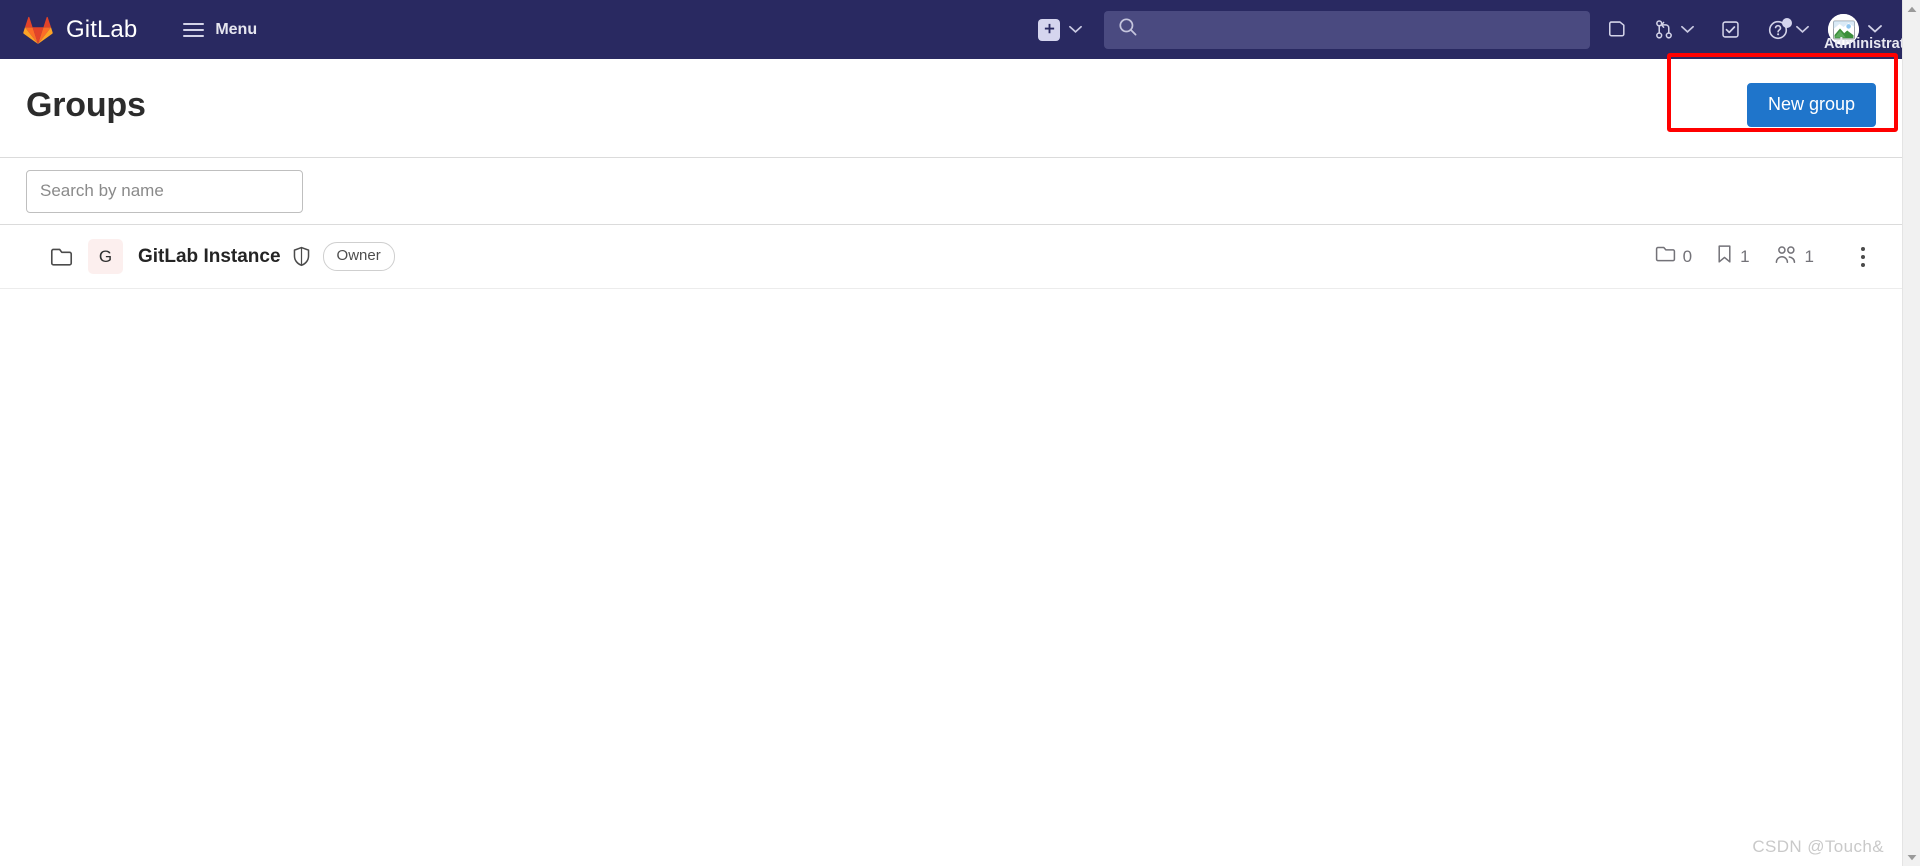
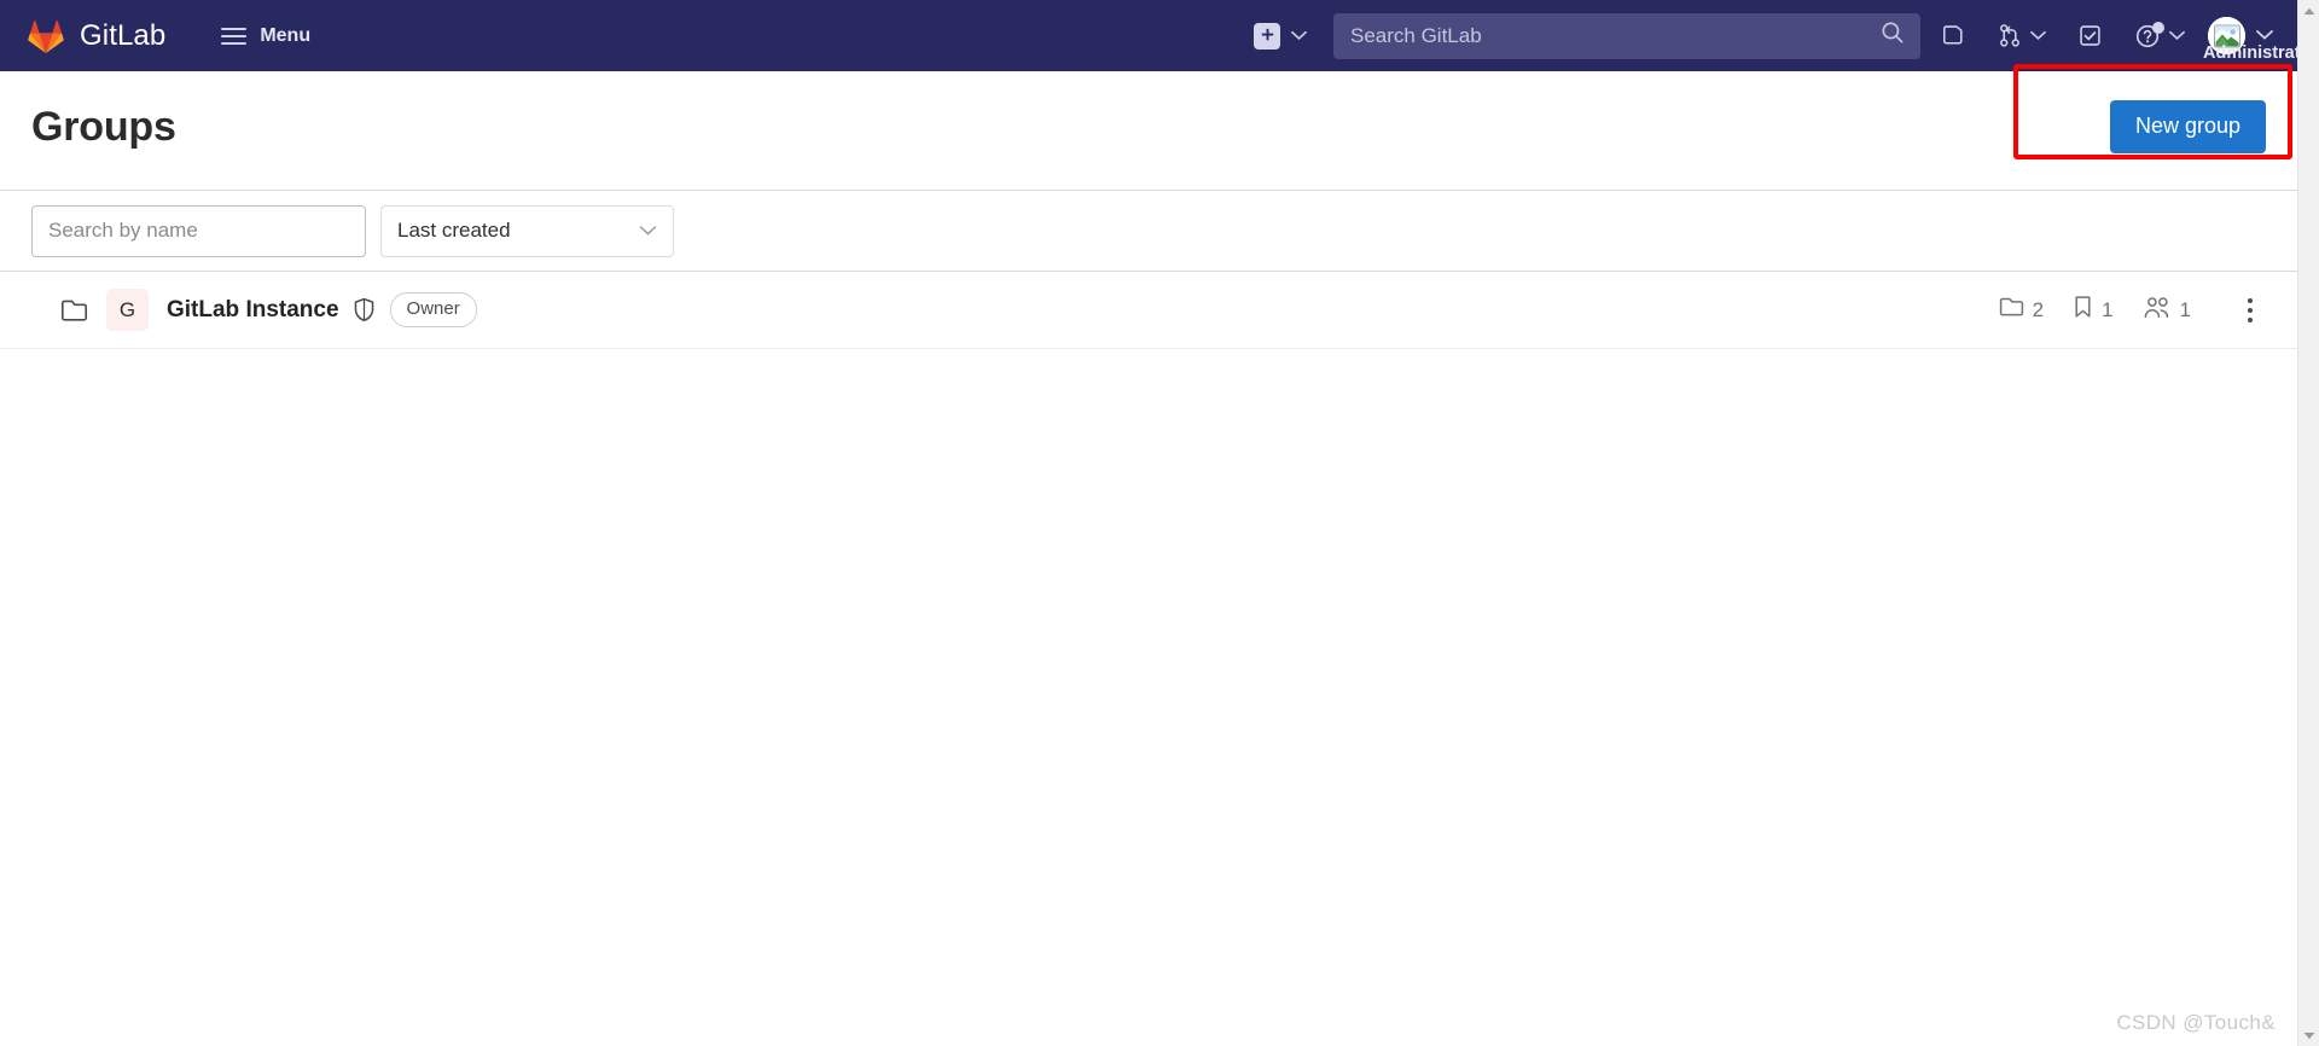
  GitLab
  Menu
+ Search GitLab
  Administra
  Groups
  New group
  Search by name
+ Last created
  G
  GitLab Instance
  Owner
- 0
+ 2
  1
  1
  CSDN @Touch&
